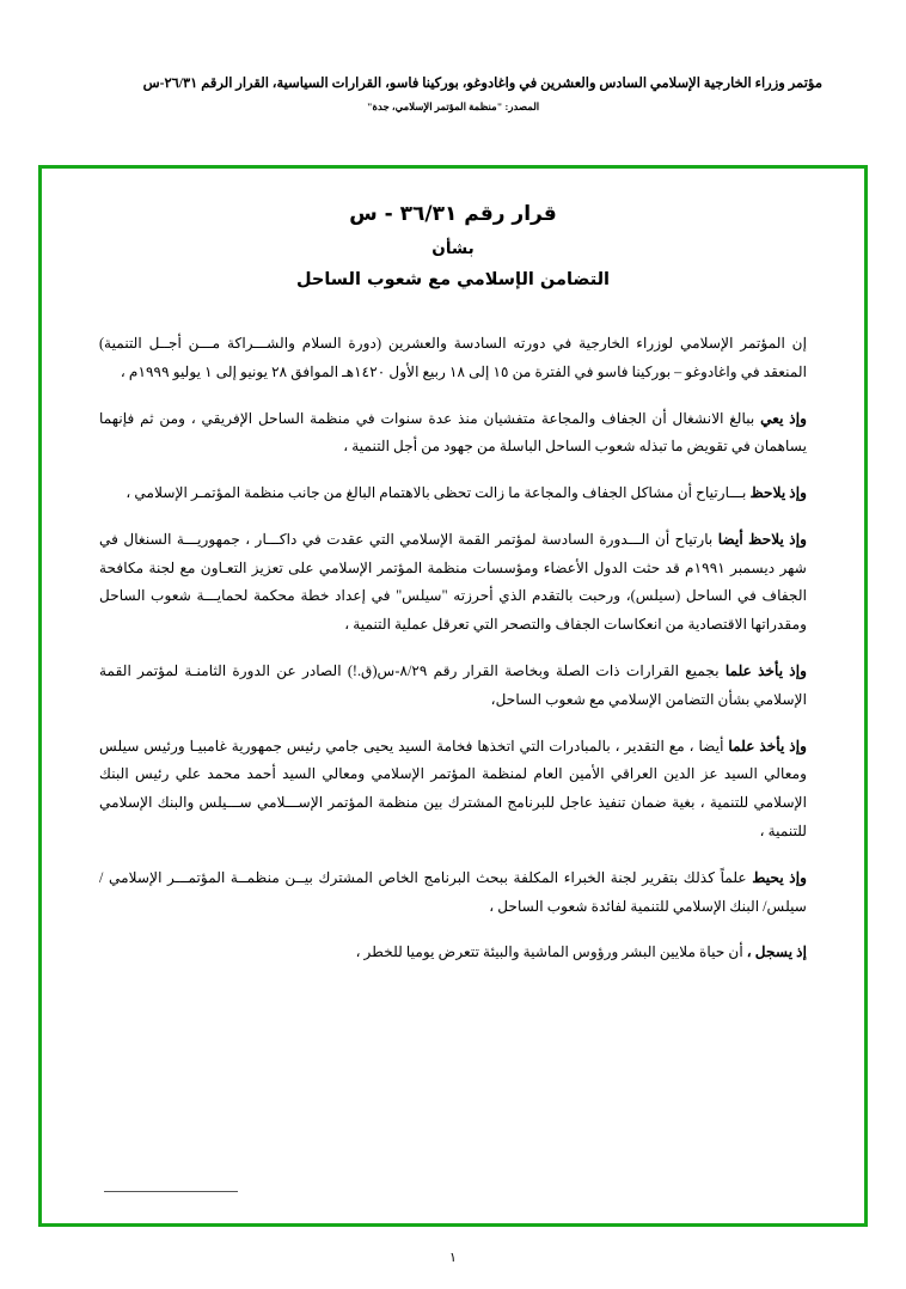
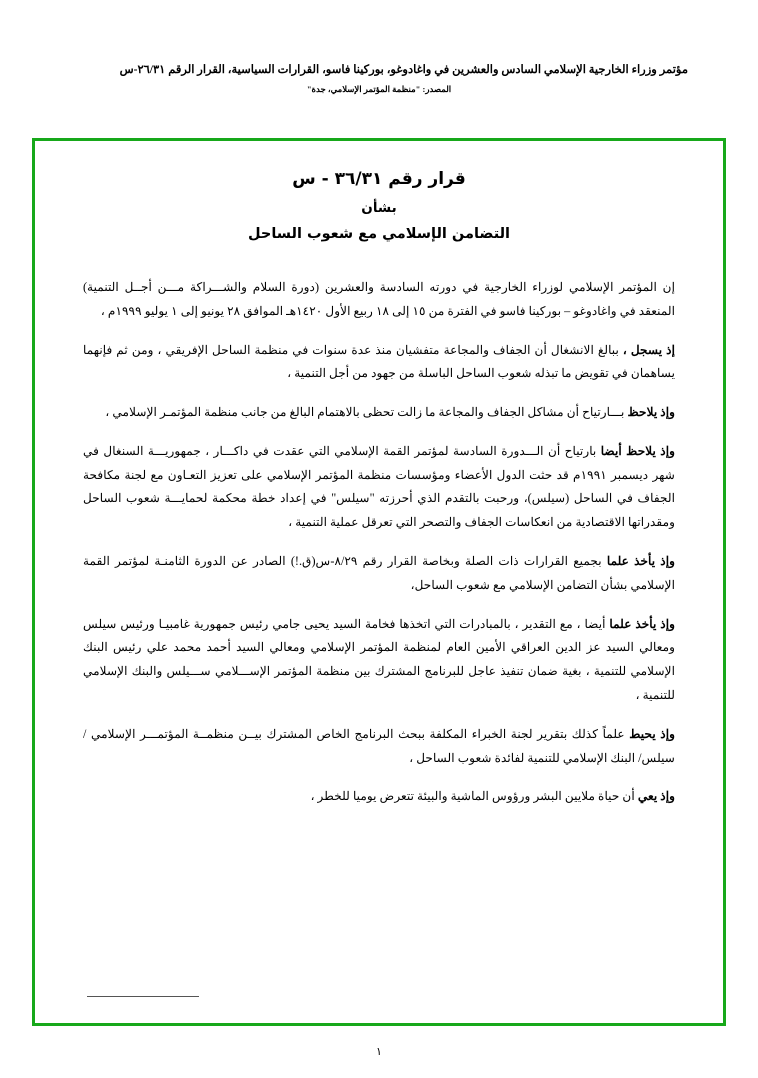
  مؤتمر وزراء الخارجية الإسلامي السادس والعشرين في واغادوغو، بوركينا فاسو، القرارات السياسية، القرار الرقم ٢٦/٣١-س
  المصدر: "منظمة المؤتمر الإسلامي، جدة"
  قرار رقم ٣٦/٣١ - س
  بشأن
  التضامن الإسلامي مع شعوب الساحل
  إن المؤتمر الإسلامي لوزراء الخارجية في دورته السادسة والعشرين (دورة السلام والشـــراكة مـــن أجــل التنمية) المنعقد في واغادوغو – بوركينا فاسو في الفترة من ١٥ إلى ١٨ ربيع الأول ١٤٢٠هـ الموافق ٢٨ يونيو إلى ١ يوليو ١٩٩٩م ،
- وإذ يعي ببالغ الانشغال أن الجفاف والمجاعة متفشيان منذ عدة سنوات في منظمة الساحل الإفريقي ، ومن ثم فإنهما يساهمان في تقويض ما تبذله شعوب الساحل الباسلة من جهود من أجل التنمية ،
+ إذ يسجل ، ببالغ الانشغال أن الجفاف والمجاعة متفشيان منذ عدة سنوات في منظمة الساحل الإفريقي ، ومن ثم فإنهما يساهمان في تقويض ما تبذله شعوب الساحل الباسلة من جهود من أجل التنمية ،
  وإذ يلاحظ بـــارتياح أن مشاكل الجفاف والمجاعة ما زالت تحظى بالاهتمام البالغ من جانب منظمة المؤتمـر الإسلامي ،
  وإذ يلاحظ أيضا بارتياح أن الـــدورة السادسة لمؤتمر القمة الإسلامي التي عقدت في داكـــار ، جمهوريـــة السنغال في شهر ديسمبر ١٩٩١م قد حثت الدول الأعضاء ومؤسسات منظمة المؤتمر الإسلامي على تعزيز التعـاون مع لجنة مكافحة الجفاف في الساحل (سيلس)، ورحبت بالتقدم الذي أحرزته "سيلس" في إعداد خطة محكمة لحمايـــة شعوب الساحل ومقدراتها الاقتصادية من انعكاسات الجفاف والتصحر التي تعرقل عملية التنمية ،
  وإذ يأخذ علما بجميع القرارات ذات الصلة وبخاصة القرار رقم ٨/٢٩-س(ق.!) الصادر عن الدورة الثامنـة لمؤتمر القمة الإسلامي بشأن التضامن الإسلامي مع شعوب الساحل،
  وإذ يأخذ علما أيضا ، مع التقدير ، بالمبادرات التي اتخذها فخامة السيد يحيى جامي رئيس جمهورية غامبيـا ورئيس سيلس ومعالي السيد عز الدين العراقي الأمين العام لمنظمة المؤتمر الإسلامي ومعالي السيد أحمد محمد علي رئيس البنك الإسلامي للتنمية ، بغية ضمان تنفيذ عاجل للبرنامج المشترك بين منظمة المؤتمر الإســـلامي ســـيلس والبنك الإسلامي للتنمية ،
  وإذ يحيط علماً كذلك بتقرير لجنة الخبراء المكلفة ببحث البرنامج الخاص المشترك بيــن منظمــة المؤتمـــر الإسلامي /سيلس/ البنك الإسلامي للتنمية لفائدة شعوب الساحل ،
- إذ يسجل ، أن حياة ملايين البشر ورؤوس الماشية والبيئة تتعرض يوميا للخطر ،
+ وإذ يعي أن حياة ملايين البشر ورؤوس الماشية والبيئة تتعرض يوميا للخطر ،
  ١
